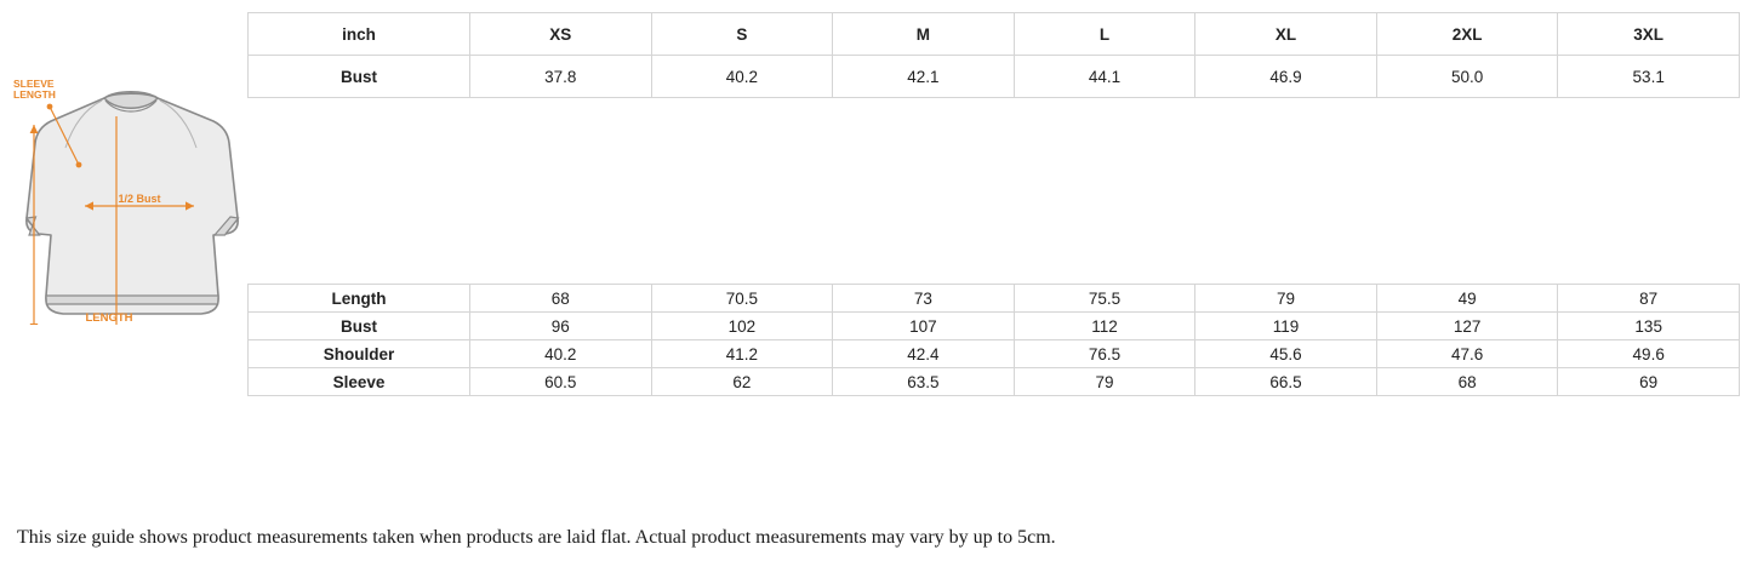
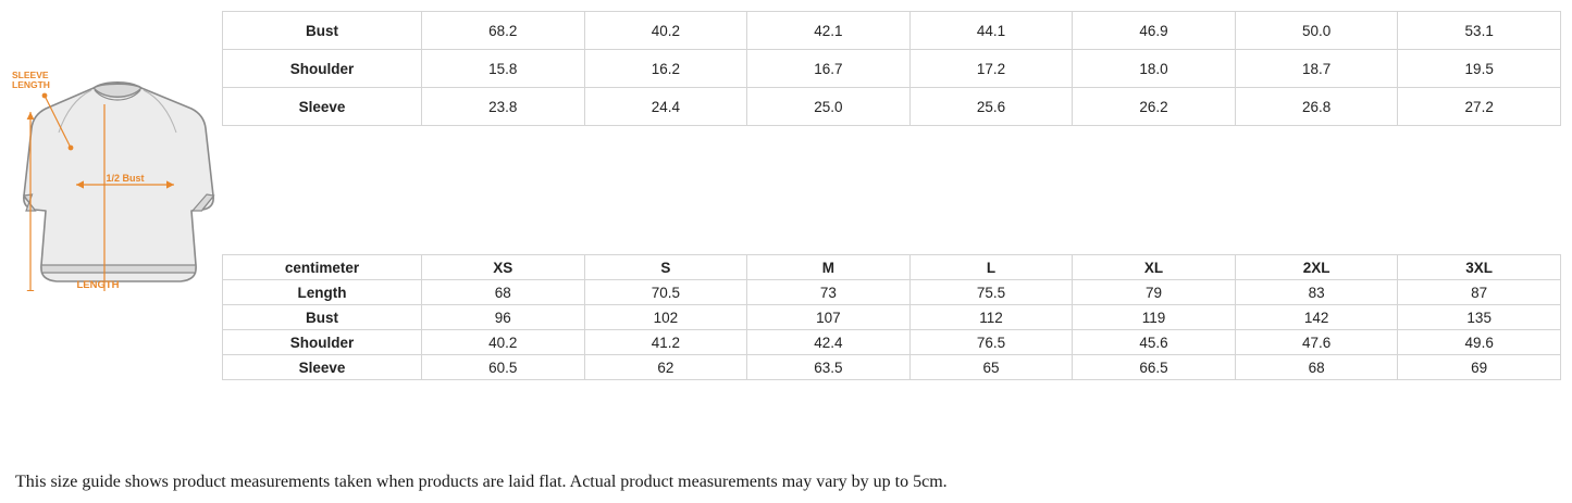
  SLEEVE
  LENGTH
  1/2 Bust
  LENGTH
- inch	XS	S	M	L	XL	2XL	3XL
- Bust	37.8	40.2	42.1	44.1	46.9	50.0	53.1
+ Bust	68.2	40.2	42.1	44.1	46.9	50.0	53.1
+ Shoulder	15.8	16.2	16.7	17.2	18.0	18.7	19.5
+ Sleeve	23.8	24.4	25.0	25.6	26.2	26.8	27.2
+ centimeter	XS	S	M	L	XL	2XL	3XL
- Length	68	70.5	73	75.5	79	49	87
+ Length	68	70.5	73	75.5	79	83	87
- Bust	96	102	107	112	119	127	135
+ Bust	96	102	107	112	119	142	135
  Shoulder	40.2	41.2	42.4	76.5	45.6	47.6	49.6
- Sleeve	60.5	62	63.5	79	66.5	68	69
+ Sleeve	60.5	62	63.5	65	66.5	68	69
  This size guide shows product measurements taken when products are laid flat. Actual product measurements may vary by up to 5cm.
